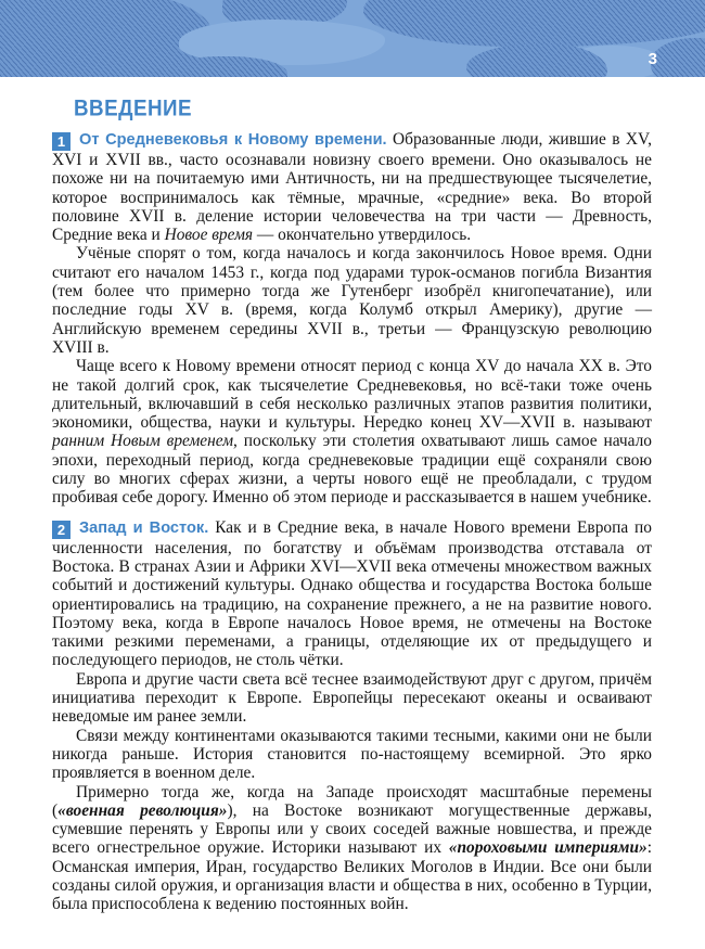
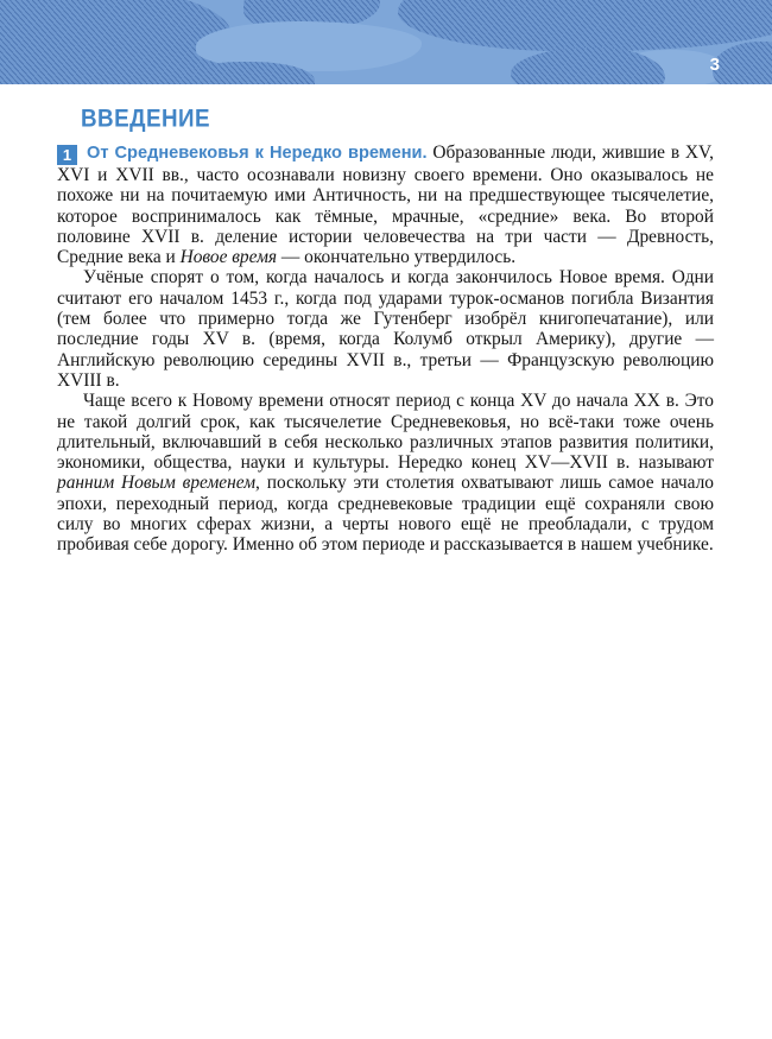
  3
  ВВЕДЕНИЕ
- 1 От Средневековья к Новому времени. Образованные люди, жившие в XV, XVI и XVII вв., часто осознавали новизну своего времени. Оно оказывалось не похоже ни на почитаемую ими Античность, ни на предшествующее тысячелетие, которое воспринималось как тёмные, мрачные, «средние» века. Во второй половине XVII в. деление истории человечества на три части — Древность, Средние века и Новое время — окончательно утвердилось.
+ 1 От Средневековья к Нередко времени. Образованные люди, жившие в XV, XVI и XVII вв., часто осознавали новизну своего времени. Оно оказывалось не похоже ни на почитаемую ими Античность, ни на предшествующее тысячелетие, которое воспринималось как тёмные, мрачные, «средние» века. Во второй половине XVII в. деление истории человечества на три части — Древность, Средние века и Новое время — окончательно утвердилось.
- Учёные спорят о том, когда началось и когда закончилось Новое время. Одни считают его началом 1453 г., когда под ударами турок-османов погибла Византия (тем более что примерно тогда же Гутенберг изобрёл книгопечатание), или последние годы XV в. (время, когда Колумб открыл Америку), другие — Английскую временем середины XVII в., третьи — Французскую революцию XVIII в.
+ Учёные спорят о том, когда началось и когда закончилось Новое время. Одни считают его началом 1453 г., когда под ударами турок-османов погибла Византия (тем более что примерно тогда же Гутенберг изобрёл книгопечатание), или последние годы XV в. (время, когда Колумб открыл Америку), другие — Английскую революцию середины XVII в., третьи — Французскую революцию XVIII в.
  Чаще всего к Новому времени относят период с конца XV до начала XX в. Это не такой долгий срок, как тысячелетие Средневековья, но всё-таки тоже очень длительный, включавший в себя несколько различных этапов развития политики, экономики, общества, науки и культуры. Нередко конец XV—XVII в. называют ранним Новым временем, поскольку эти столетия охватывают лишь самое начало эпохи, переходный период, когда средневековые традиции ещё сохраняли свою силу во многих сферах жизни, а черты нового ещё не преобладали, с трудом пробивая себе дорогу. Именно об этом периоде и рассказывается в нашем учебнике.
- 2 Запад и Восток. Как и в Средние века, в начале Нового времени Европа по численности населения, по богатству и объёмам производства отставала от Востока. В странах Азии и Африки XVI—XVII века отмечены множеством важных событий и достижений культуры. Однако общества и государства Востока больше ориентировались на традицию, на сохранение прежнего, а не на развитие нового. Поэтому века, когда в Европе началось Новое время, не отмечены на Востоке такими резкими переменами, а границы, отделяющие их от предыдущего и последующего периодов, не столь чётки.
- Европа и другие части света всё теснее взаимодействуют друг с другом, причём инициатива переходит к Европе. Европейцы пересекают океаны и осваивают неведомые им ранее земли.
- Связи между континентами оказываются такими тесными, какими они не были никогда раньше. История становится по-настоящему всемирной. Это ярко проявляется в военном деле.
- Примерно тогда же, когда на Западе происходят масштабные перемены («военная революция»), на Востоке возникают могущественные державы, сумевшие перенять у Европы или у своих соседей важные новшества, и прежде всего огнестрельное оружие. Историки называют их «пороховыми империями»: Османская империя, Иран, государство Великих Моголов в Индии. Все они были созданы силой оружия, и организация власти и общества в них, особенно в Турции, была приспособлена к ведению постоянных войн.
